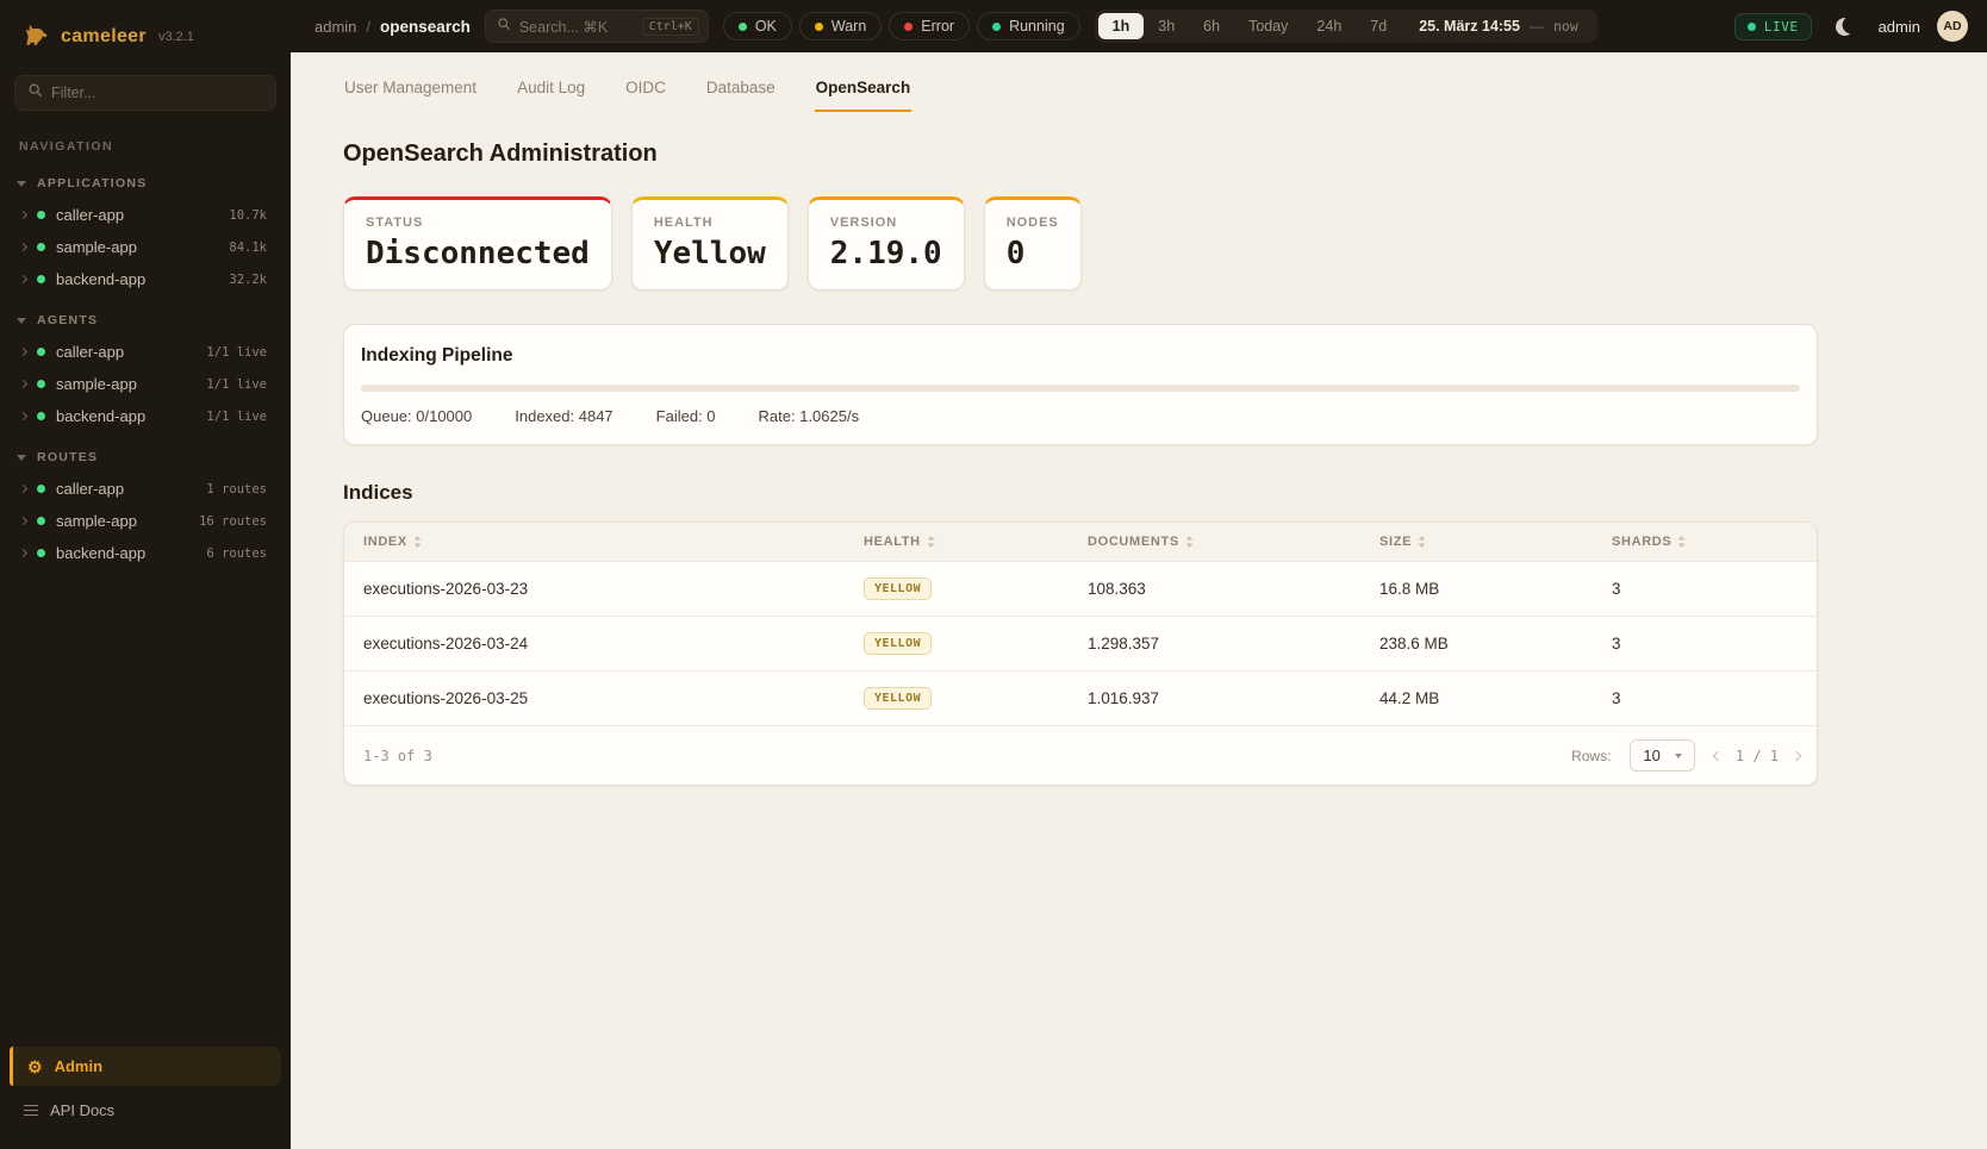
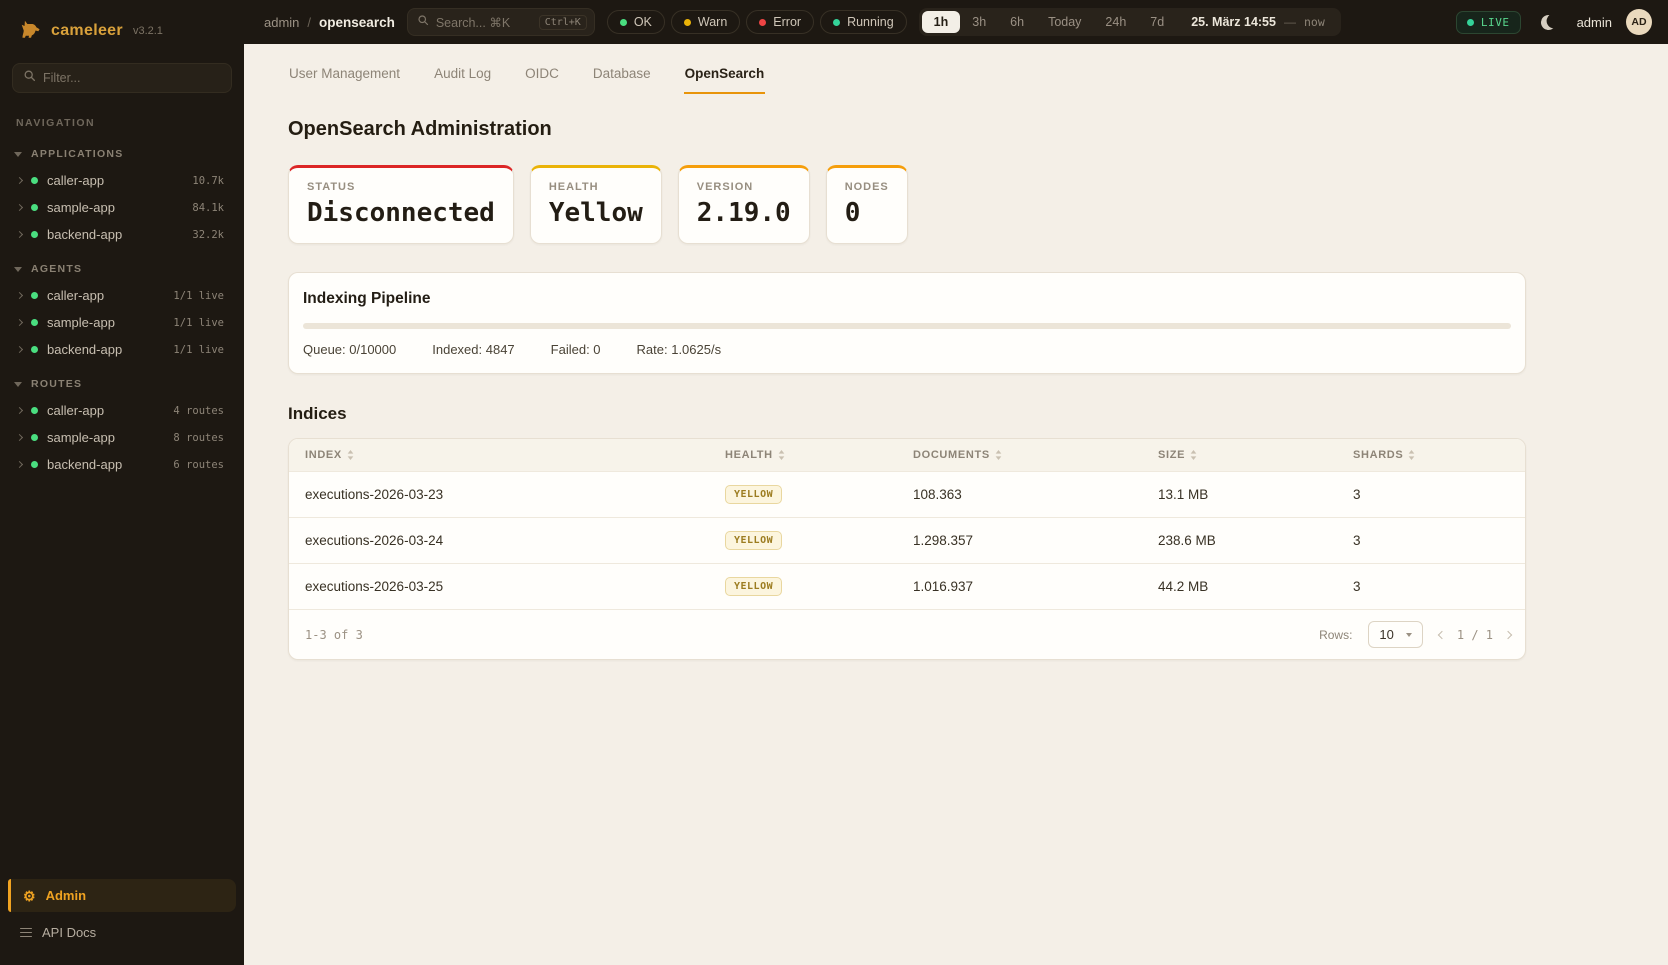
  cameleer
  v3.2.1
  Filter...
  NAVIGATION
  APPLICATIONS
  caller-app
  10.7k
  sample-app
  84.1k
  backend-app
  32.2k
  AGENTS
  caller-app
  1/1 live
  sample-app
  1/1 live
  backend-app
  1/1 live
  ROUTES
  caller-app
- 1 routes
+ 4 routes
  sample-app
- 16 routes
+ 8 routes
  backend-app
  6 routes
  ⚙
  Admin
  API Docs
  admin
  /
  opensearch
  Search... ⌘K
  Ctrl+K
  OK
  Warn
  Error
  Running
  1h
  3h
  6h
  Today
  24h
  7d
  25. März 14:55
  —
  now
  LIVE
  admin
  AD
  User Management
  Audit Log
  OIDC
  Database
  OpenSearch
  OpenSearch Administration
  STATUS
  Disconnected
  HEALTH
  Yellow
  VERSION
  2.19.0
  NODES
  0
  Indexing Pipeline
  Queue: 0/10000
  Indexed: 4847
  Failed: 0
  Rate: 1.0625/s
  Indices
  INDEX
  HEALTH
  DOCUMENTS
  SIZE
  SHARDS
  executions-2026-03-23
  YELLOW
  108.363
- 16.8 MB
+ 13.1 MB
  3
  executions-2026-03-24
  YELLOW
  1.298.357
  238.6 MB
  3
  executions-2026-03-25
  YELLOW
  1.016.937
  44.2 MB
  3
  1-3 of 3
  Rows:
  10
  1 / 1
